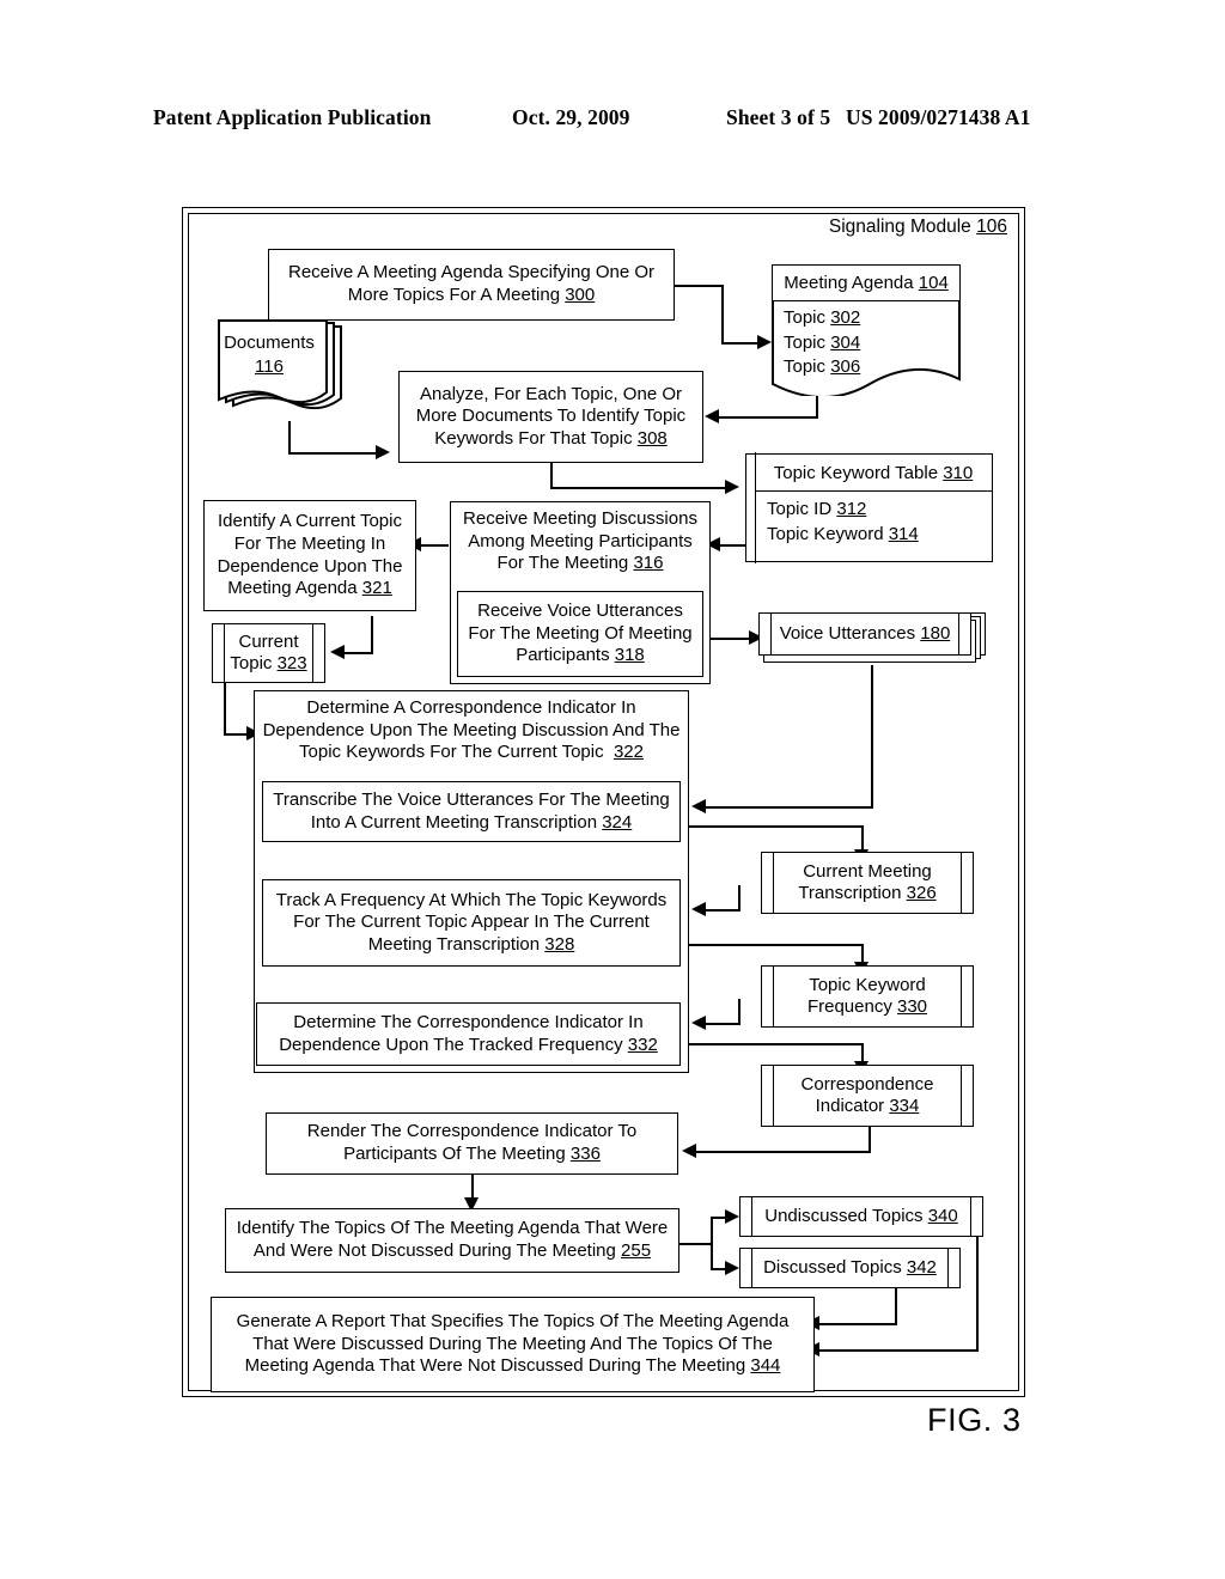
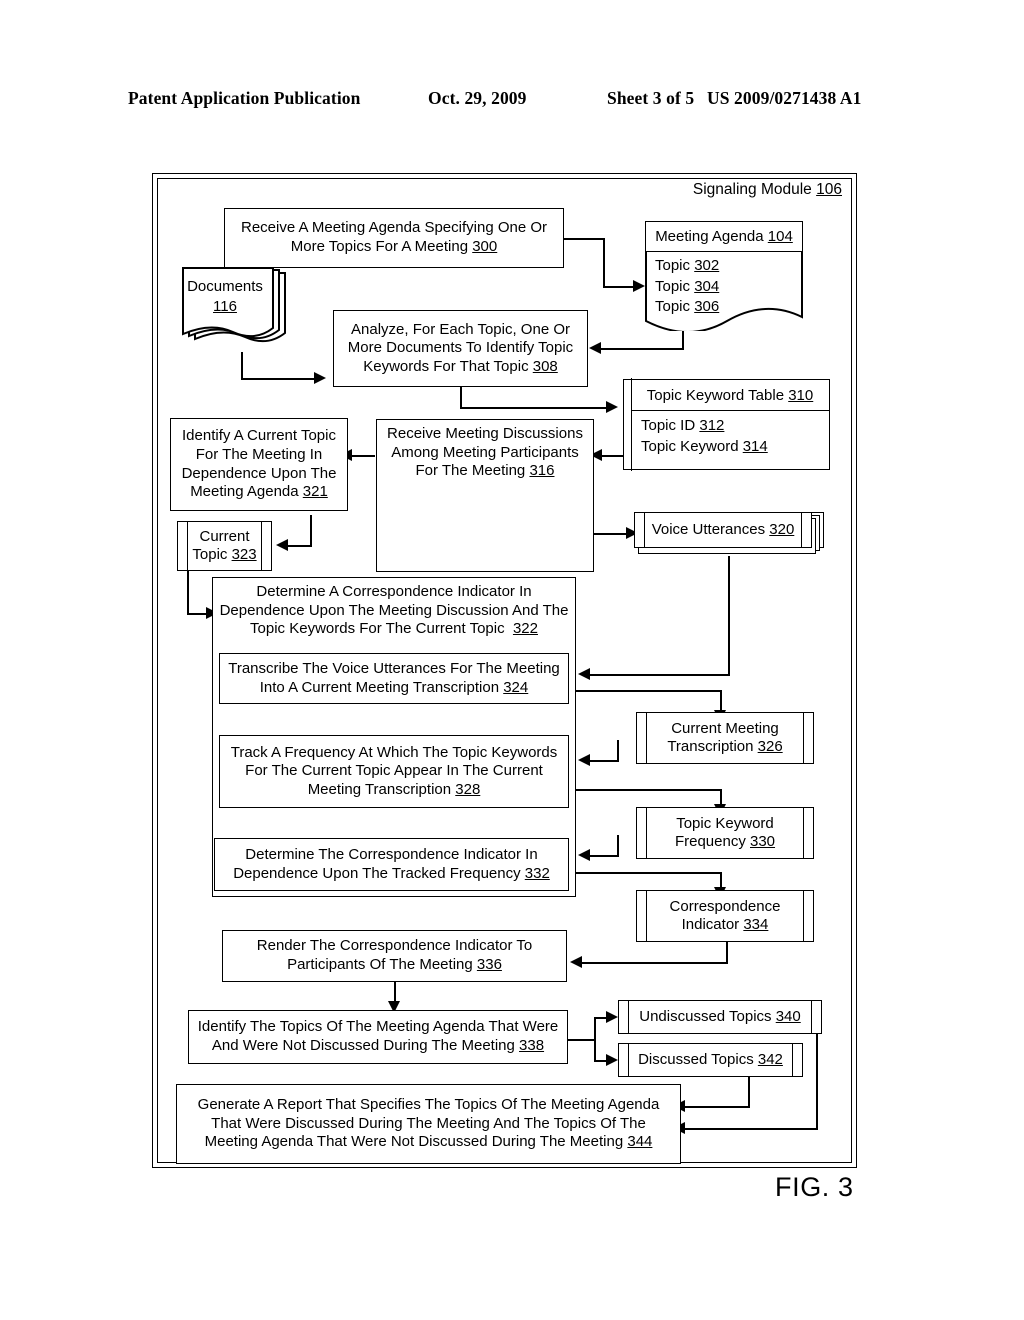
  Patent Application Publication
  Oct. 29, 2009
  Sheet 3 of 5
  US 2009/0271438 A1
  Signaling Module 106
  Receive A Meeting Agenda Specifying One Or More Topics For A Meeting 300
  Documents
  116
  Meeting Agenda
  104
  Topic 302
  Topic 304
  Topic 306
  Analyze, For Each Topic, One Or More Documents To Identify Topic Keywords For That Topic 308
  Topic Keyword Table
  310
  Topic ID 312
  Topic Keyword 314
  Identify A Current Topic For The Meeting In Dependence Upon The Meeting Agenda 321
  Receive Meeting Discussions Among Meeting Participants For The Meeting 316
- Receive Voice Utterances For The Meeting Of Meeting Participants 318
- Voice Utterances 180
+ Voice Utterances 320
  Current
  Topic 323
  Determine A Correspondence Indicator In Dependence Upon The Meeting Discussion And The Topic Keywords For The Current Topic 322
  Transcribe The Voice Utterances For The Meeting Into A Current Meeting Transcription 324
  Track A Frequency At Which The Topic Keywords For The Current Topic Appear In The Current Meeting Transcription 328
  Determine The Correspondence Indicator In Dependence Upon The Tracked Frequency 332
  Current Meeting
  Transcription 326
  Topic Keyword
  Frequency 330
  Correspondence
  Indicator 334
  Render The Correspondence Indicator To Participants Of The Meeting 336
- Identify The Topics Of The Meeting Agenda That Were And Were Not Discussed During The Meeting 255
+ Identify The Topics Of The Meeting Agenda That Were And Were Not Discussed During The Meeting 338
  Undiscussed Topics 340
  Discussed Topics 342
  Generate A Report That Specifies The Topics Of The Meeting Agenda That Were Discussed During The Meeting And The Topics Of The Meeting Agenda That Were Not Discussed During The Meeting 344
  FIG. 3
